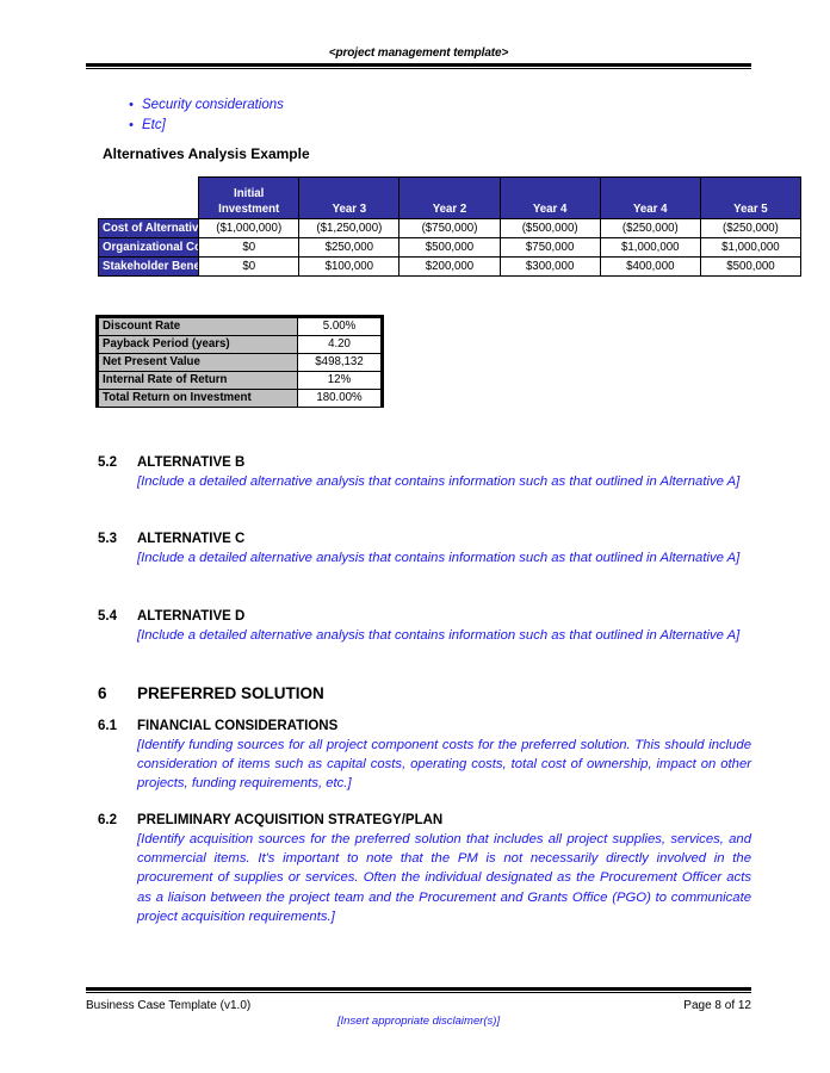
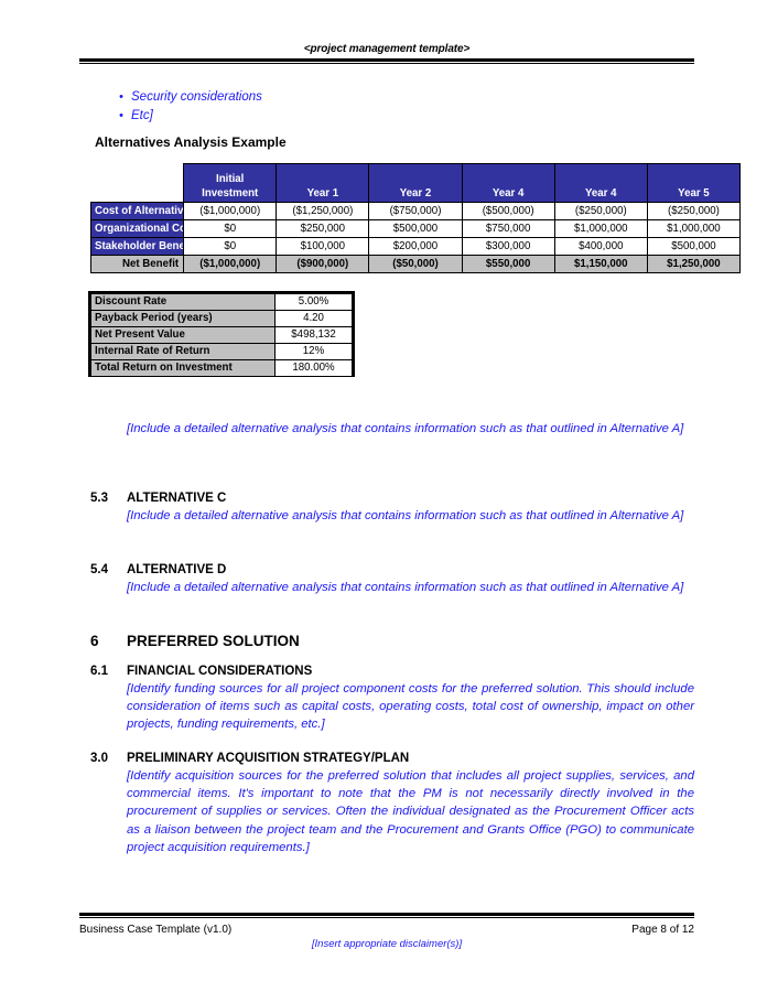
  <project management template>
  •
  Security considerations
  •
  Etc]
  Alternatives Analysis Example
- 	Initial Investment	Year 3	Year 2	Year 4	Year 4	Year 5
+ 	Initial Investment	Year 1	Year 2	Year 4	Year 4	Year 5
  Cost of Alternativ	($1,000,000)	($1,250,000)	($750,000)	($500,000)	($250,000)	($250,000)
  Organizational Co	$0	$250,000	$500,000	$750,000	$1,000,000	$1,000,000
  Stakeholder Bene	$0	$100,000	$200,000	$300,000	$400,000	$500,000
+ Net Benefit	($1,000,000)	($900,000)	($50,000)	$550,000	$1,150,000	$1,250,000
  Discount Rate	5.00%
  Payback Period (years)	4.20
  Net Present Value	$498,132
  Internal Rate of Return	12%
  Total Return on Investment	180.00%
- 5.2
- ALTERNATIVE B
  [Include a detailed alternative analysis that contains information such as that outlined in Alternative A]
  5.3
  ALTERNATIVE C
  [Include a detailed alternative analysis that contains information such as that outlined in Alternative A]
  5.4
  ALTERNATIVE D
  [Include a detailed alternative analysis that contains information such as that outlined in Alternative A]
  6
  PREFERRED SOLUTION
  6.1
  FINANCIAL CONSIDERATIONS
  [Identify funding sources for all project component costs for the preferred solution. This should include consideration of items such as capital costs, operating costs, total cost of ownership, impact on other projects, funding requirements, etc.]
- 6.2
+ 3.0
  PRELIMINARY ACQUISITION STRATEGY/PLAN
  [Identify acquisition sources for the preferred solution that includes all project supplies, services, and commercial items. It's important to note that the PM is not necessarily directly involved in the procurement of supplies or services. Often the individual designated as the Procurement Officer acts as a liaison between the project team and the Procurement and Grants Office (PGO) to communicate project acquisition requirements.]
  Business Case Template (v1.0)
  Page 8 of 12
  [Insert appropriate disclaimer(s)]
